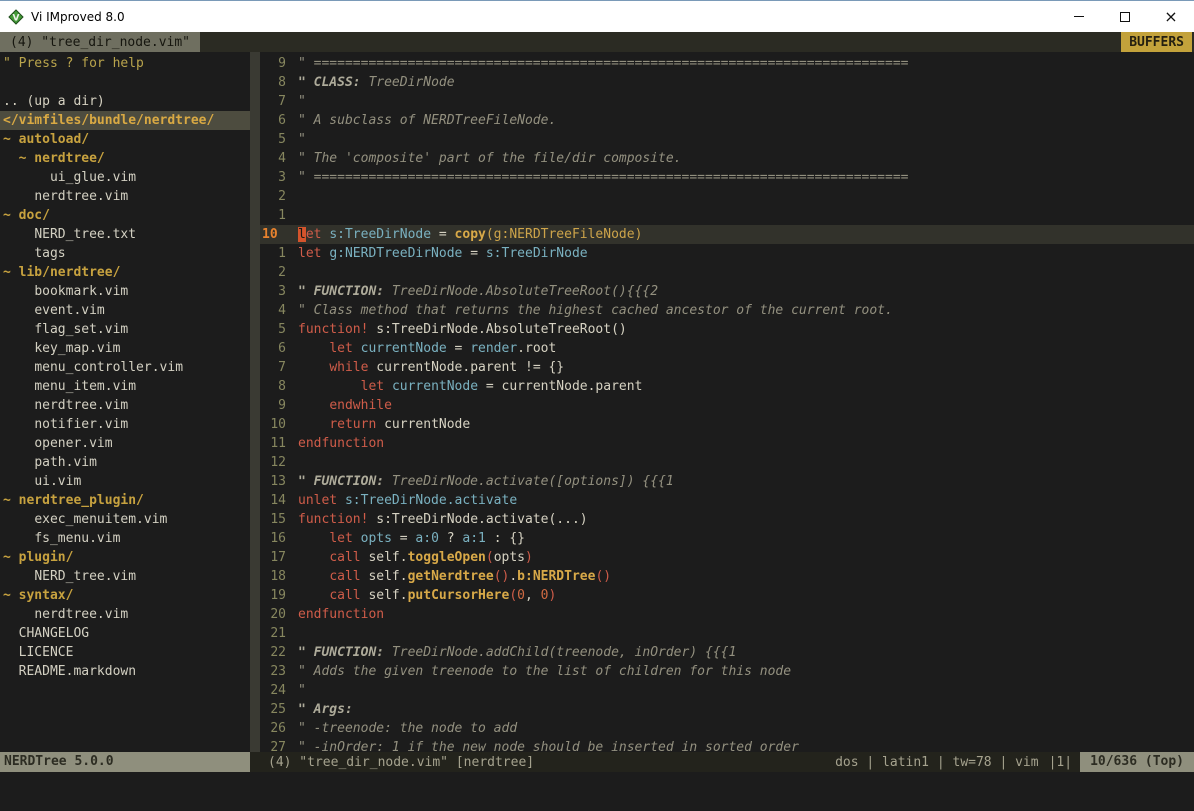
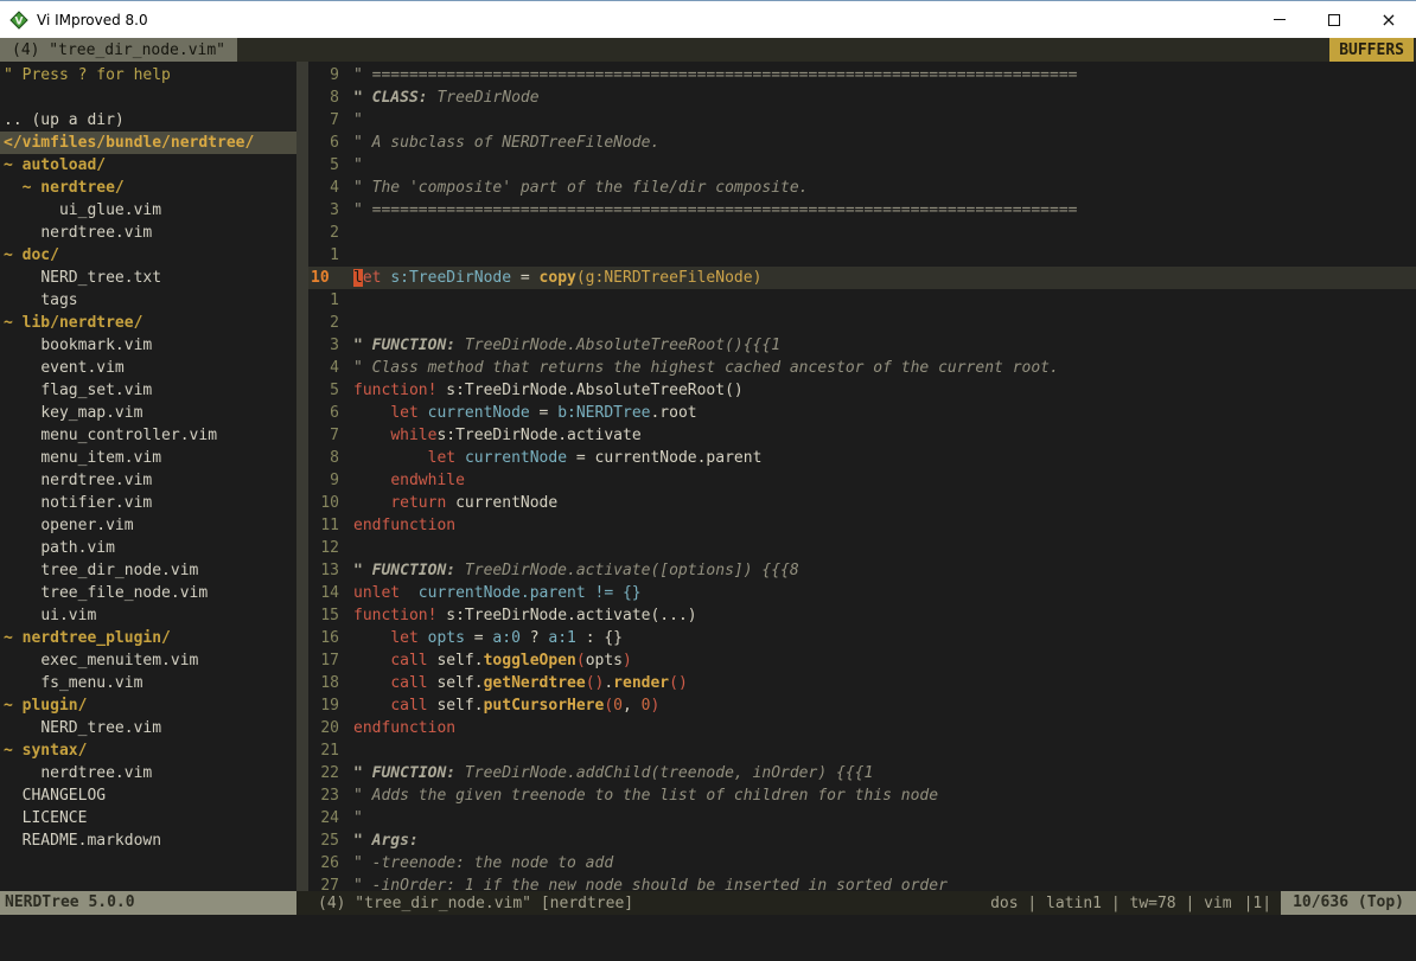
  V
  Vi IMproved 8.0
  ×
  (4) "tree_dir_node.vim"
  BUFFERS
  " Press ? for help
  .. (up a dir)
  </vimfiles/bundle/nerdtree/
  ~ autoload/
  ~ nerdtree/
  ui_glue.vim
  nerdtree.vim
  ~ doc/
  NERD_tree.txt
  tags
  ~ lib/nerdtree/
  bookmark.vim
  event.vim
  flag_set.vim
  key_map.vim
  menu_controller.vim
  menu_item.vim
  nerdtree.vim
  notifier.vim
  opener.vim
  path.vim
+ tree_dir_node.vim
+ tree_file_node.vim
  ui.vim
  ~ nerdtree_plugin/
  exec_menuitem.vim
  fs_menu.vim
  ~ plugin/
  NERD_tree.vim
  ~ syntax/
  nerdtree.vim
  CHANGELOG
  LICENCE
  README.markdown
  9
  " ============================================================================
  8
  " CLASS: TreeDirNode
  7
  "
  6
  " A subclass of NERDTreeFileNode.
  5
  "
  4
  " The 'composite' part of the file/dir composite.
  3
  " ============================================================================
  2
  1
  10
  let s:TreeDirNode = copy(g:NERDTreeFileNode)
  1
- let g:NERDTreeDirNode = s:TreeDirNode
  2
  3
- " FUNCTION: TreeDirNode.AbsoluteTreeRoot(){{{2
+ " FUNCTION: TreeDirNode.AbsoluteTreeRoot(){{{1
  4
  " Class method that returns the highest cached ancestor of the current root.
  5
  function! s:TreeDirNode.AbsoluteTreeRoot()
  6
- let currentNode = render.root
+ let currentNode = b:NERDTree.root
  7
- while currentNode.parent != {}
+ whiles:TreeDirNode.activate
  8
  let currentNode = currentNode.parent
  9
  endwhile
  10
  return currentNode
  11
  endfunction
  12
  13
- " FUNCTION: TreeDirNode.activate([options]) {{{1
+ " FUNCTION: TreeDirNode.activate([options]) {{{8
  14
- unlet s:TreeDirNode.activate
+ unlet currentNode.parent != {}
  15
  function! s:TreeDirNode.activate(...)
  16
  let opts = a:0 ? a:1 : {}
  17
  call self.toggleOpen(opts)
  18
- call self.getNerdtree().b:NERDTree()
+ call self.getNerdtree().render()
  19
  call self.putCursorHere(0, 0)
  20
  endfunction
  21
  22
  " FUNCTION: TreeDirNode.addChild(treenode, inOrder) {{{1
  23
  " Adds the given treenode to the list of children for this node
  24
  "
  25
  " Args:
  26
  " -treenode: the node to add
  27
  " -inOrder: 1 if the new node should be inserted in sorted order
  NERDTree 5.0.0
  (4) "tree_dir_node.vim" [nerdtree]
  dos | latin1 | tw=78 | vim
  |1|
  10/636 (Top)
